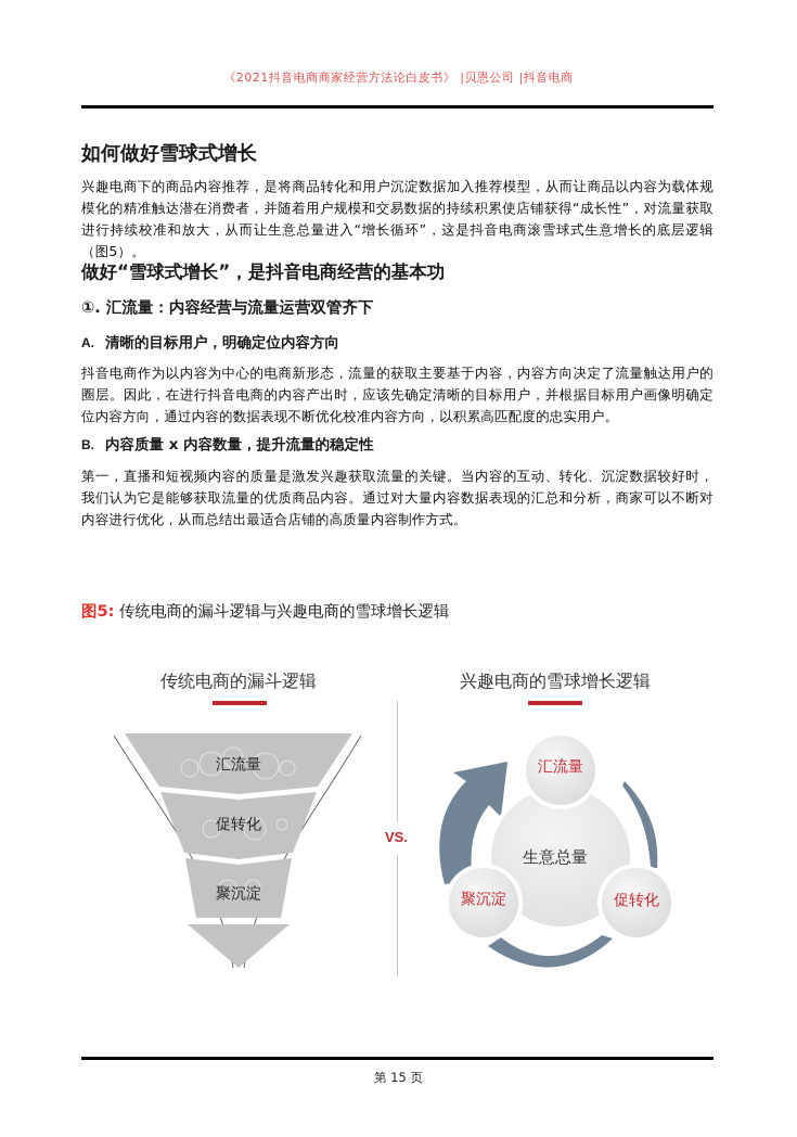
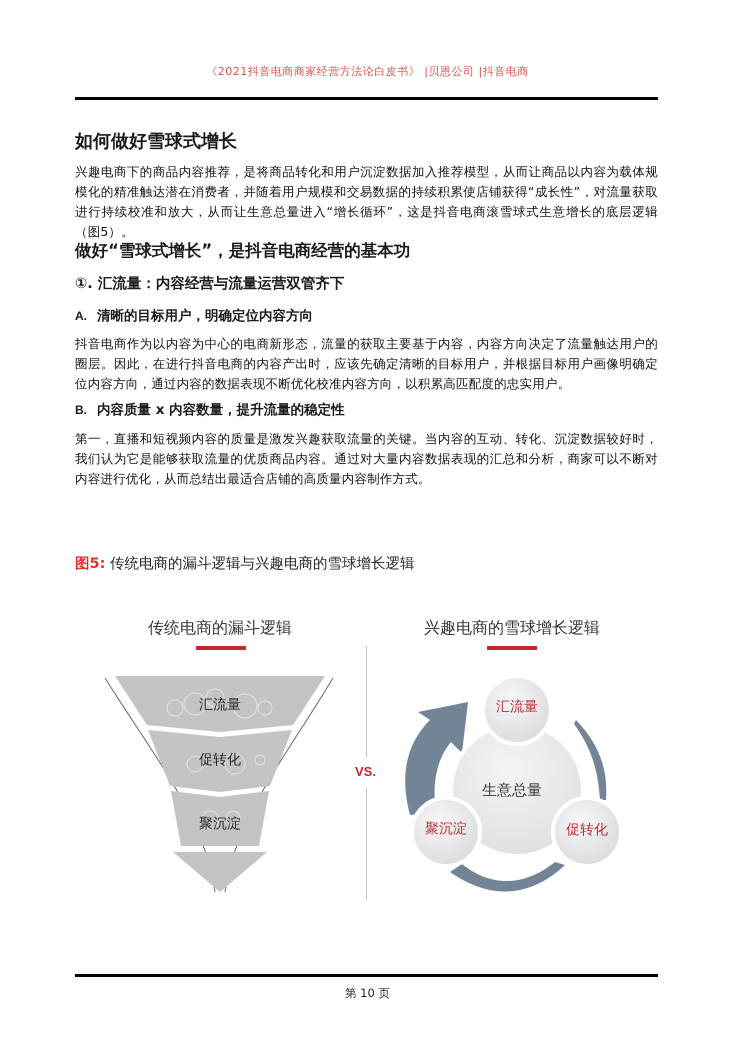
  《2021抖音电商商家经营方法论白皮书》 |贝恩公司 |抖音电商
  如何做好雪球式增长
  兴趣电商下的商品内容推荐，是将商品转化和用户沉淀数据加入推荐模型，从而让商品以内容为载体规模化的精准触达潜在消费者，并随着用户规模和交易数据的持续积累使店铺获得“成长性”，对流量获取进行持续校准和放大，从而让生意总量进入“增长循环”，这是抖音电商滚雪球式生意增长的底层逻辑（图5）。
  做好“雪球式增长”，是抖音电商经营的基本功
  ①. 汇流量：内容经营与流量运营双管齐下
  A. 清晰的目标用户，明确定位内容方向
  抖音电商作为以内容为中心的电商新形态，流量的获取主要基于内容，内容方向决定了流量触达用户的圈层。因此，在进行抖音电商的内容产出时，应该先确定清晰的目标用户，并根据目标用户画像明确定位内容方向，通过内容的数据表现不断优化校准内容方向，以积累高匹配度的忠实用户。
  B. 内容质量 x 内容数量，提升流量的稳定性
  第一，直播和短视频内容的质量是激发兴趣获取流量的关键。当内容的互动、转化、沉淀数据较好时，我们认为它是能够获取流量的优质商品内容。通过对大量内容数据表现的汇总和分析，商家可以不断对内容进行优化，从而总结出最适合店铺的高质量内容制作方式。
  图5: 传统电商的漏斗逻辑与兴趣电商的雪球增长逻辑
  传统电商的漏斗逻辑
  汇流量
  促转化
  聚沉淀
  VS.
  兴趣电商的雪球增长逻辑
  生意总量
  汇流量
  促转化
  聚沉淀
- 第 15 页
+ 第 10 页
